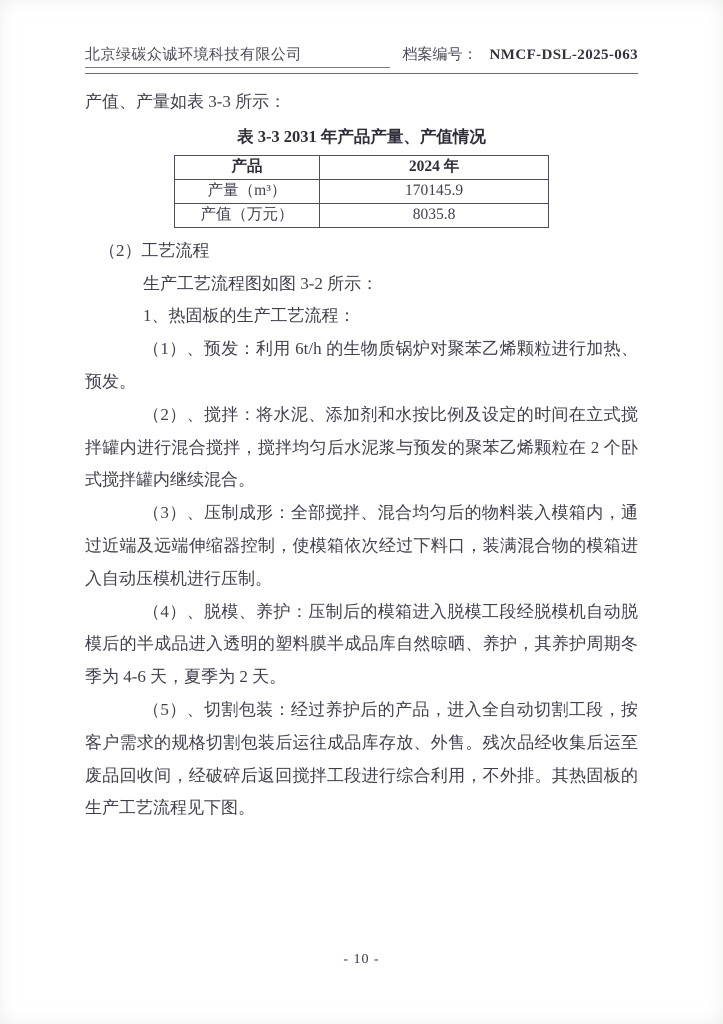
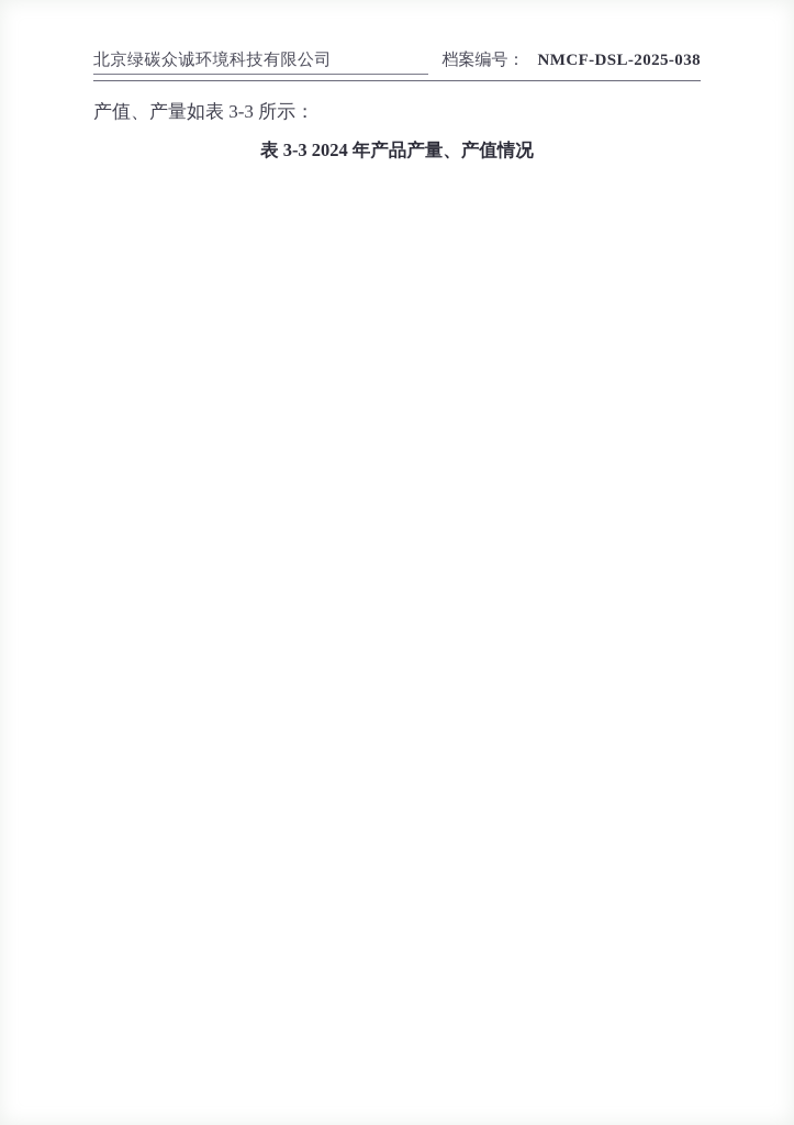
  北京绿碳众诚环境科技有限公司
- 档案编号： NMCF-DSL-2025-063
+ 档案编号： NMCF-DSL-2025-038
  产值、产量如表 3-3 所示：
- 表 3-3 2031 年产品产量、产值情况
+ 表 3-3 2024 年产品产量、产值情况
- 产品	2024 年
- 产量（m³）	170145.9
- 产值（万元）	8035.8
- （2）工艺流程
- 生产工艺流程图如图 3-2 所示：
- 1、热固板的生产工艺流程：
- （1）、预发：利用 6t/h 的生物质锅炉对聚苯乙烯颗粒进行加热、预发。
- （2）、搅拌：将水泥、添加剂和水按比例及设定的时间在立式搅拌罐内进行混合搅拌，搅拌均匀后水泥浆与预发的聚苯乙烯颗粒在 2 个卧式搅拌罐内继续混合。
- （3）、压制成形：全部搅拌、混合均匀后的物料装入模箱内，通过近端及远端伸缩器控制，使模箱依次经过下料口，装满混合物的模箱进入自动压模机进行压制。
- （4）、脱模、养护：压制后的模箱进入脱模工段经脱模机自动脱模后的半成品进入透明的塑料膜半成品库自然晾晒、养护，其养护周期冬季为 4-6 天，夏季为 2 天。
- （5）、切割包装：经过养护后的产品，进入全自动切割工段，按客户需求的规格切割包装后运往成品库存放、外售。残次品经收集后运至废品回收间，经破碎后返回搅拌工段进行综合利用，不外排。其热固板的生产工艺流程见下图。
- - 10 -
